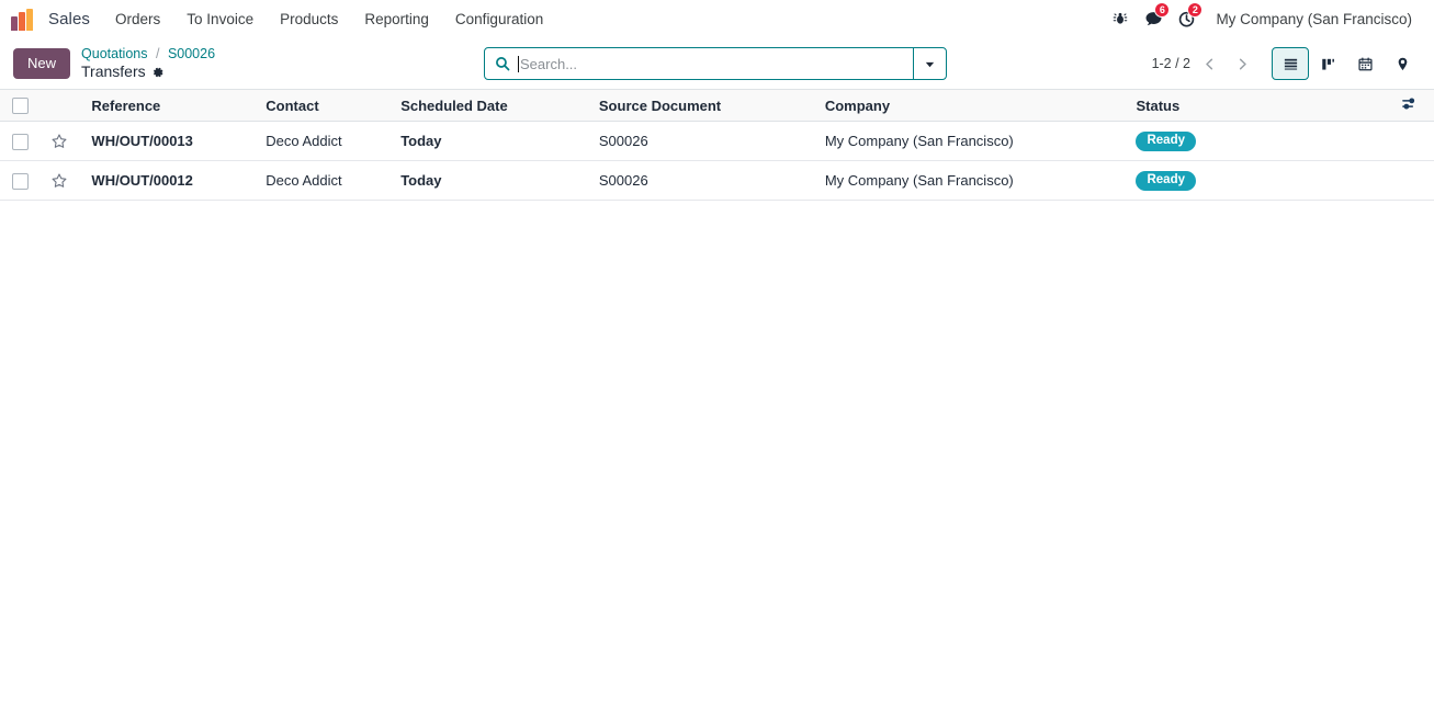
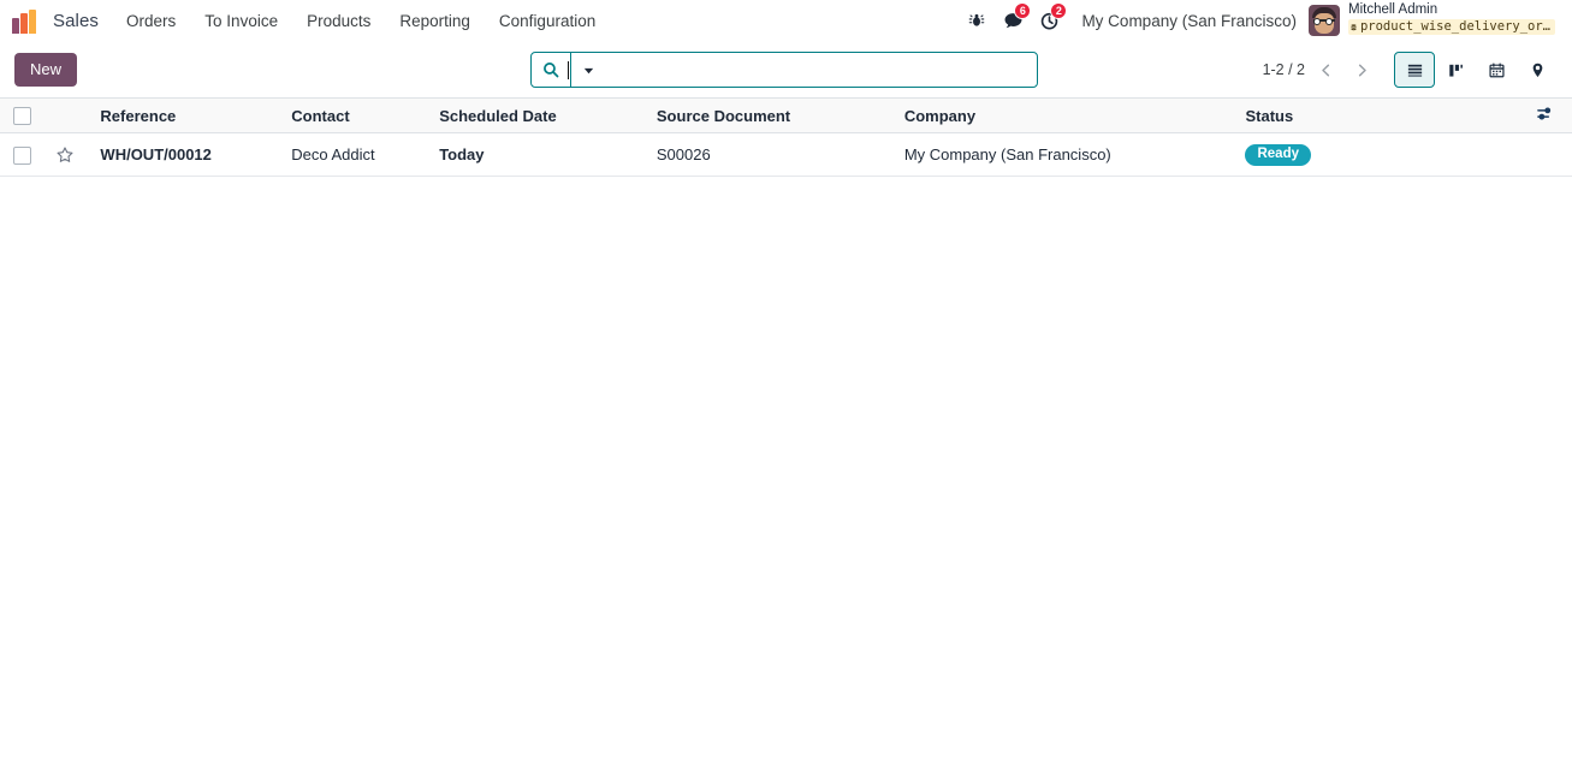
  Sales
  Orders
  To Invoice
  Products
  Reporting
  Configuration
  6
  2
  My Company (San Francisco)
+ Mitchell Admin
+ product_wise_delivery_or…
  New
- Quotations / S00026
- Transfers
- Search...
  1-2 / 2
  		Reference	Contact	Scheduled Date	Source Document	Company	Status
- 		WH/OUT/00013	Deco Addict	Today	S00026	My Company (San Francisco)	Ready
  		WH/OUT/00012	Deco Addict	Today	S00026	My Company (San Francisco)	Ready
